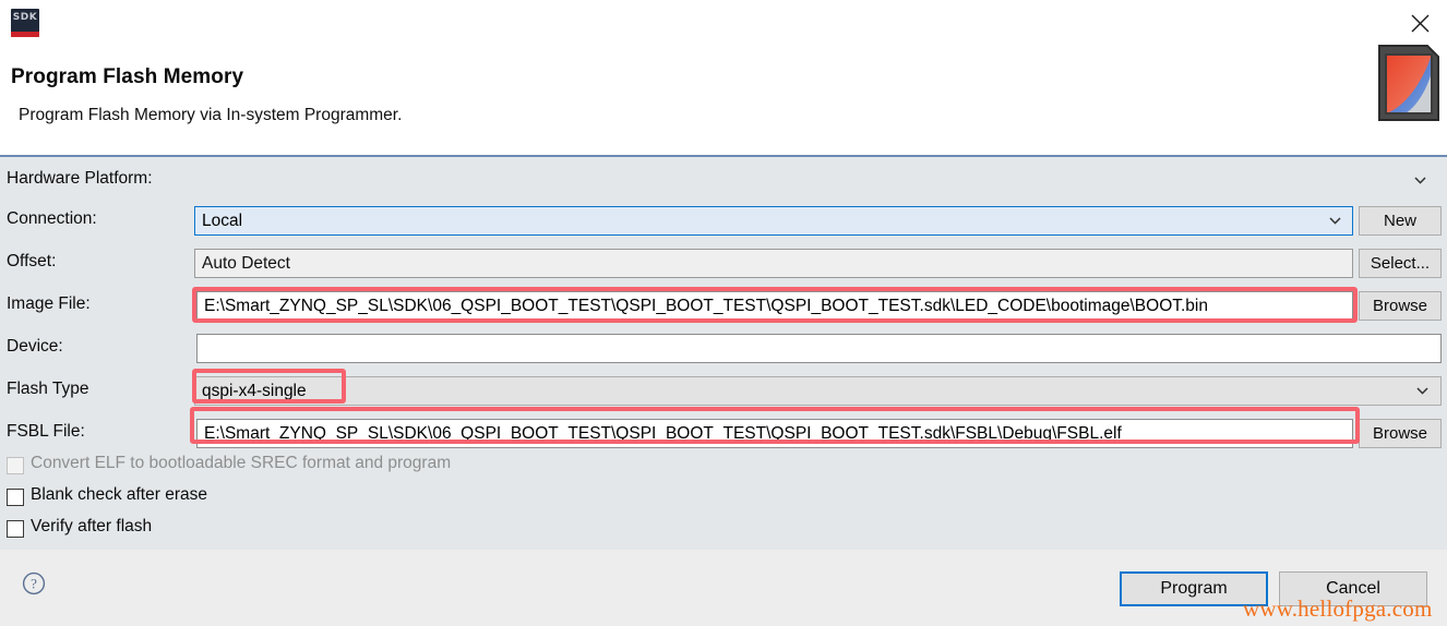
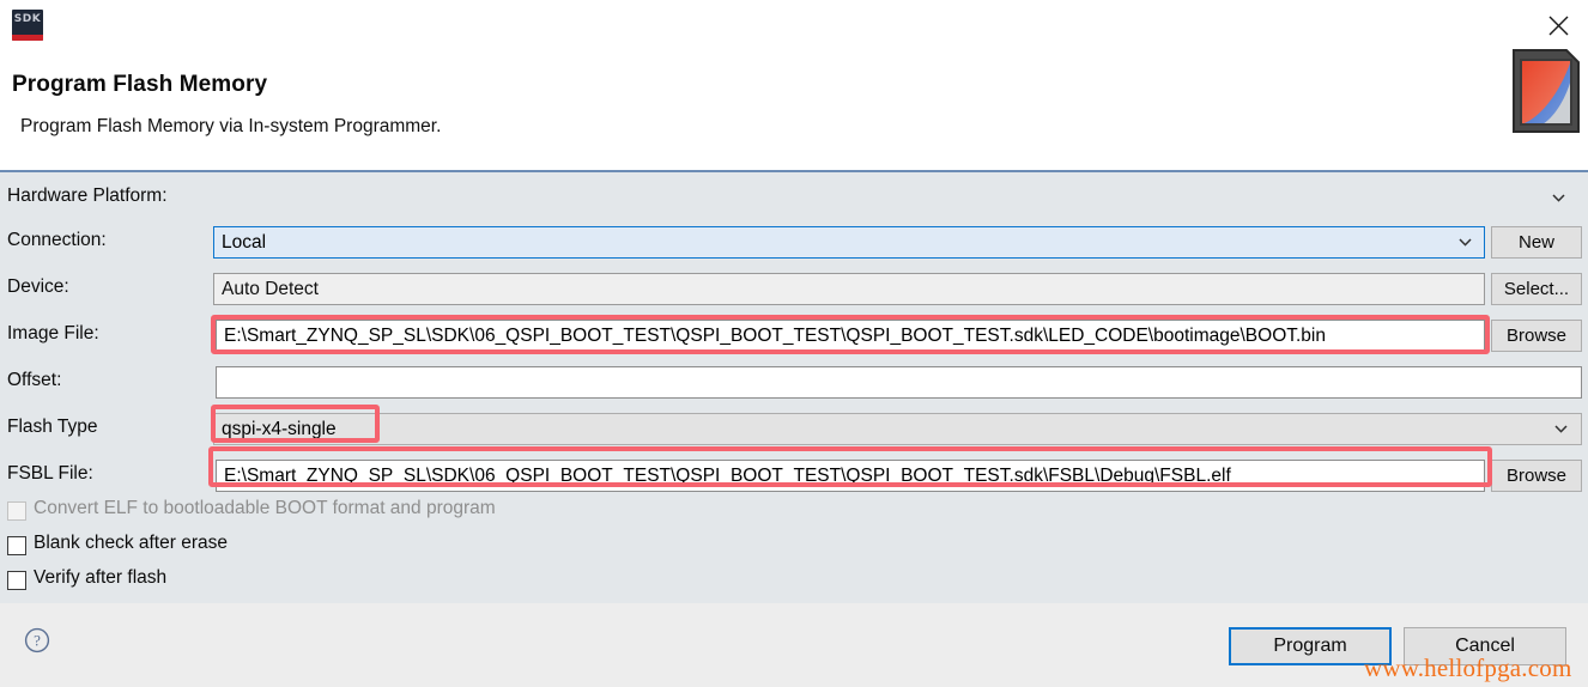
  SDK
  Program Flash Memory
  Program Flash Memory via In-system Programmer.
  Hardware Platform:
  Connection:
  Local
  New
- Offset:
+ Device:
  Auto Detect
  Select...
  Image File:
  E:\Smart_ZYNQ_SP_SL\SDK\06_QSPI_BOOT_TEST\QSPI_BOOT_TEST\QSPI_BOOT_TEST.sdk\LED_CODE\bootimage\BOOT.bin
  Browse
- Device:
+ Offset:
  Flash Type
  qspi-x4-single
  FSBL File:
  E:\Smart_ZYNQ_SP_SL\SDK\06_QSPI_BOOT_TEST\QSPI_BOOT_TEST\QSPI_BOOT_TEST.sdk\FSBL\Debug\FSBL.elf
  Browse
- Convert ELF to bootloadable SREC format and program
+ Convert ELF to bootloadable BOOT format and program
  Blank check after erase
  Verify after flash
  ?
  Program
  Cancel
  www.hellofpga.com
